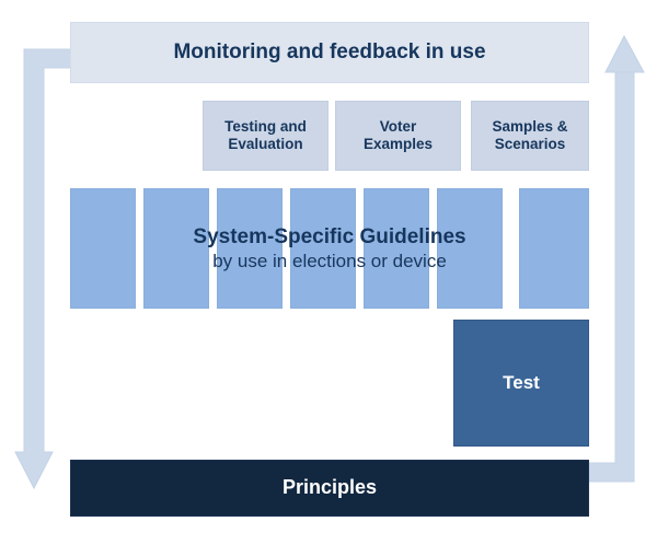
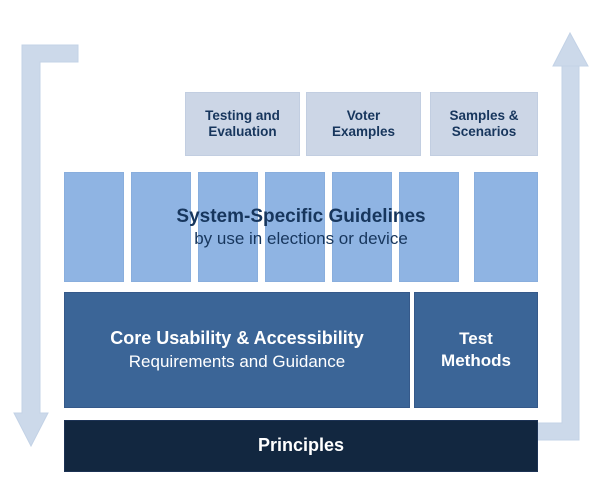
- Monitoring and feedback in use
  Testing and
  Evaluation
  Voter
  Examples
  Samples &
  Scenarios
  System-Specific Guidelines
  by use in elections or device
+ Core Usability & Accessibility
+ Requirements and Guidance
  Test
+ Methods
  Principles
